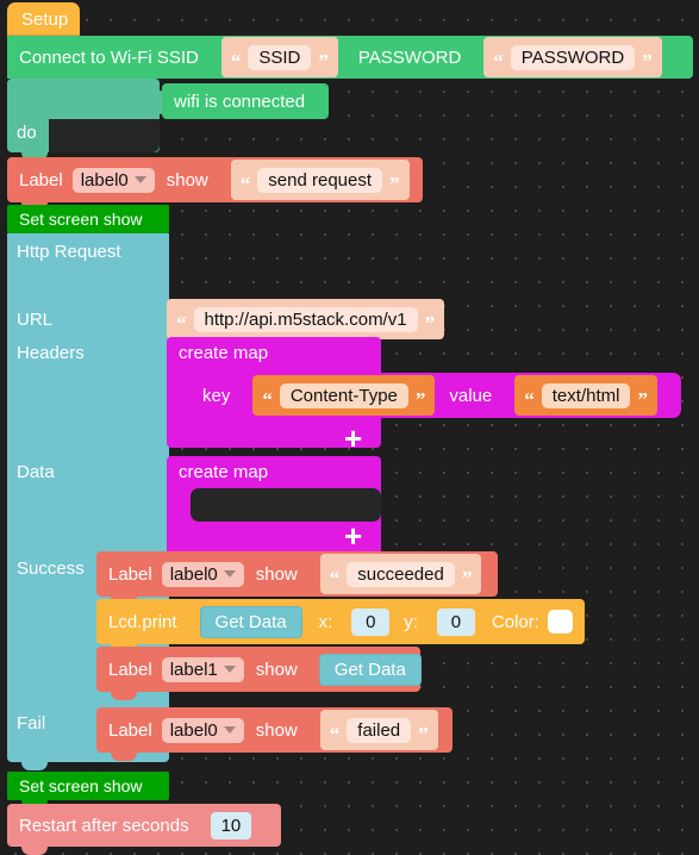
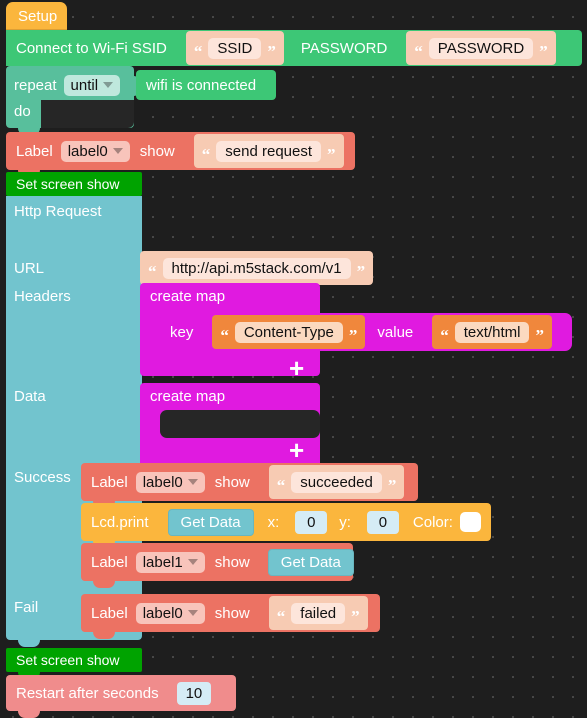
  Setup
  Connect to Wi-Fi SSID
  “
  SSID
  ”
  PASSWORD
  “
  PASSWORD
  ”
+ repeat
+ until
  wifi is connected
  do
  Label
  label0
  show
  “
  send request
  ”
  Set screen show
  Http Request
  URL
  “
  http://api.m5stack.com/v1
  ”
  Headers
  create map
  key
  “
  Content-Type
  ”
  value
  “
  text/html
  ”
  +
  Data
  create map
  +
  Success
  Label
  label0
  show
  “
  succeeded
  ”
  Lcd.print
  Get Data
  x:
  0
  y:
  0
  Color:
  Label
  label1
  show
  Get Data
  Fail
  Label
  label0
  show
  “
  failed
  ”
  Set screen show
  Restart after seconds
  10
